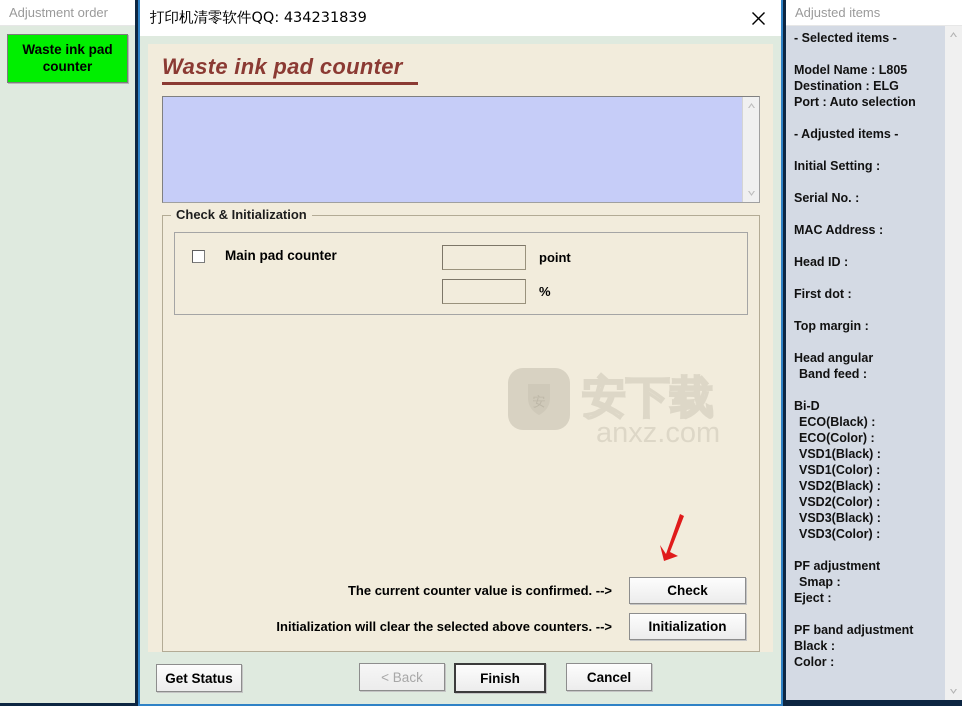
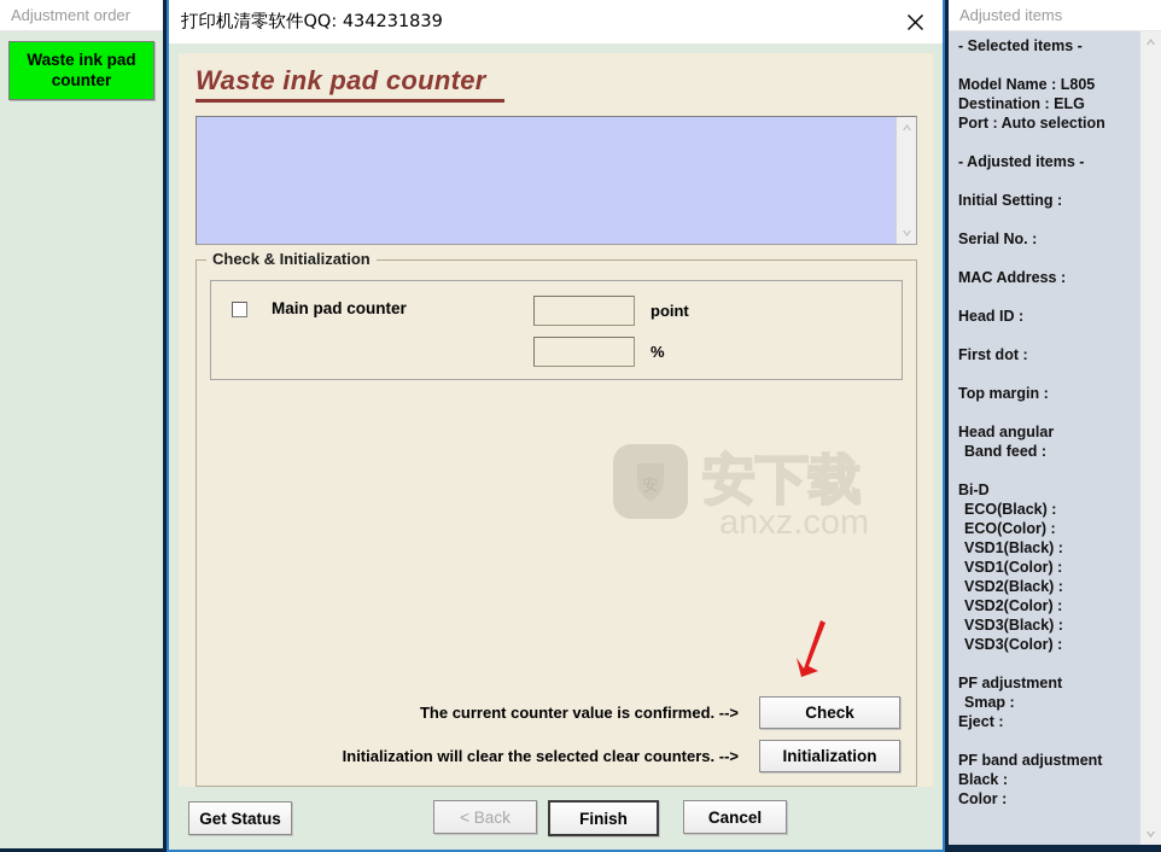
  Adjustment order
  Waste ink pad counter
  打印机清零软件QQ: 434231839
  Waste ink pad counter
  Check & Initialization
  Main pad counter
  point
  %
  The current counter value is confirmed. -->
  Check
- Initialization will clear the selected above counters. -->
+ Initialization will clear the selected clear counters. -->
  Initialization
  安
  Get Status
  < Back
  Finish
  Cancel
  Adjusted items
  - Selected items -
  Model Name : L805
  Destination : ELG
  Port : Auto selection
  - Adjusted items -
  Initial Setting :
  Serial No. :
  MAC Address :
  Head ID :
  First dot :
  Top margin :
  Head angular
  Band feed :
  Bi-D
  ECO(Black) :
  ECO(Color) :
  VSD1(Black) :
  VSD1(Color) :
  VSD2(Black) :
  VSD2(Color) :
  VSD3(Black) :
  VSD3(Color) :
  PF adjustment
  Smap :
  Eject :
  PF band adjustment
  Black :
  Color :
